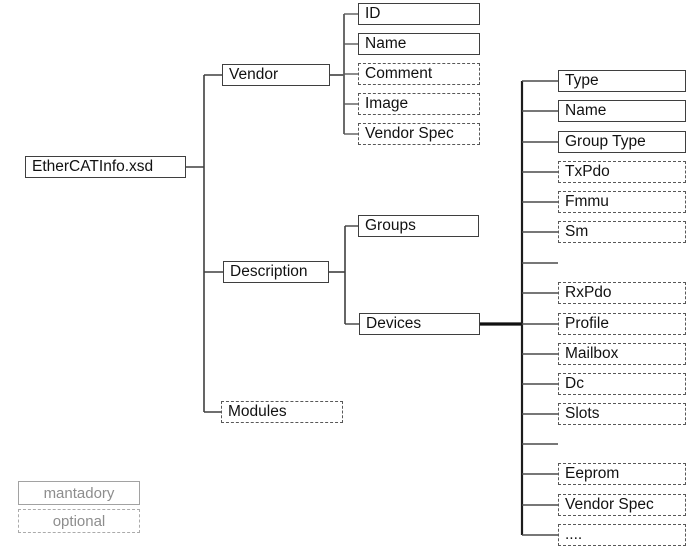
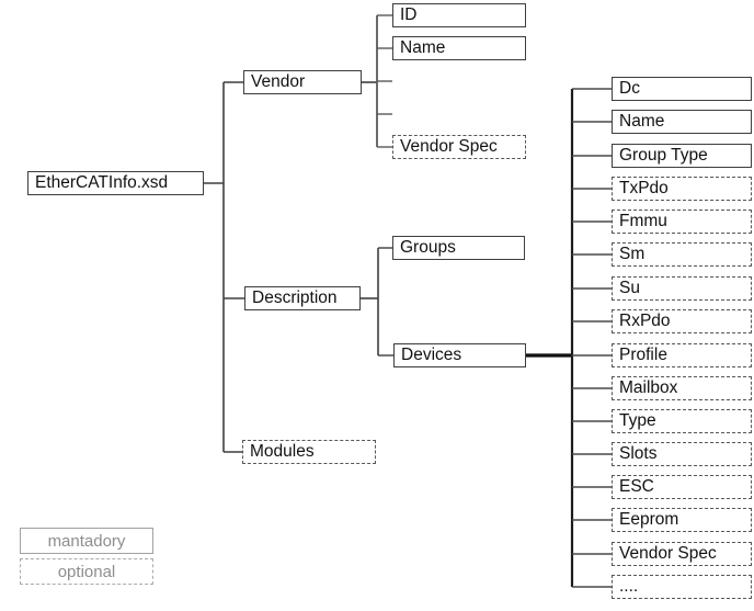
  EtherCATInfo.xsd
  Vendor
  Description
  Modules
  ID
  Name
- Comment
- Image
  Vendor Spec
  Groups
  Devices
- Type
+ Dc
  Name
  Group Type
  TxPdo
  Fmmu
  Sm
+ Su
  RxPdo
  Profile
  Mailbox
- Dc
+ Type
  Slots
+ ESC
  Eeprom
  Vendor Spec
  ....
  mantadory
  optional
